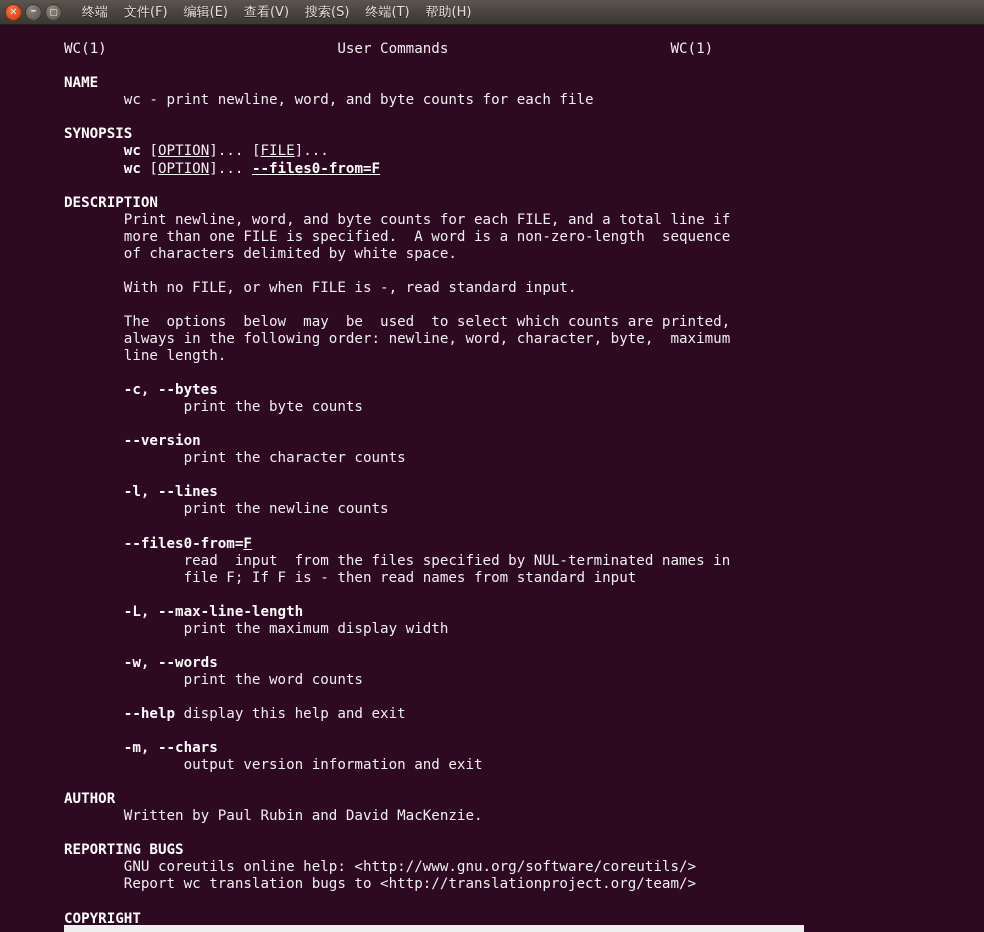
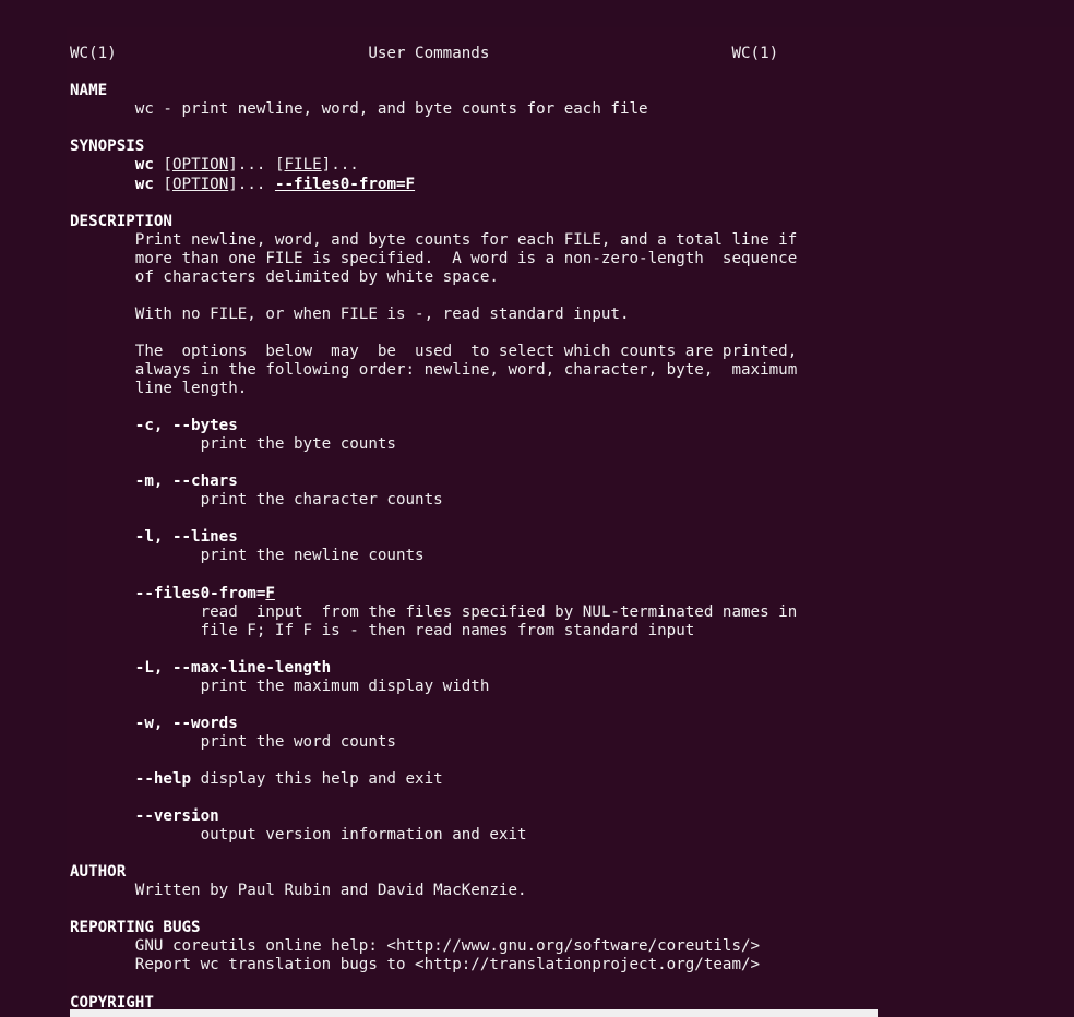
- ✕
- –
- ▢
- 终端
- 文件(F)
- 编辑(E)
- 查看(V)
- 搜索(S)
- 终端(T)
- 帮助(H)
  WC(1) User Commands WC(1)
  NAME
  wc - print newline, word, and byte counts for each file
  SYNOPSIS wc [OPTION]... [FILE]...
  wc [OPTION]... --files0-from=F DESCRIPTION
  Print newline, word, and byte counts for each FILE, and a total line if
  more than one FILE is specified. A word is a non-zero-length sequence
  of characters delimited by white space.
  With no FILE, or when FILE is -, read standard input.
  The options below may be used to select which counts are printed,
  always in the following order: newline, word, character, byte, maximum
  line length.
  -c, --bytes
  print the byte counts
- --version
+ -m, --chars
  print the character counts
  -l, --lines
  print the newline counts
  --files0-from=F
  read input from the files specified by NUL-terminated names in
  file F; If F is - then read names from standard input
  -L, --max-line-length
  print the maximum display width
  -w, --words
  print the word counts
  --help display this help and exit
- -m, --chars
+ --version
  output version information and exit
  AUTHOR
  Written by Paul Rubin and David MacKenzie.
  REPORTING BUGS
  GNU coreutils online help: <http://www.gnu.org/software/coreutils/>
  Report wc translation bugs to <http://translationproject.org/team/>
  COPYRIGHT
